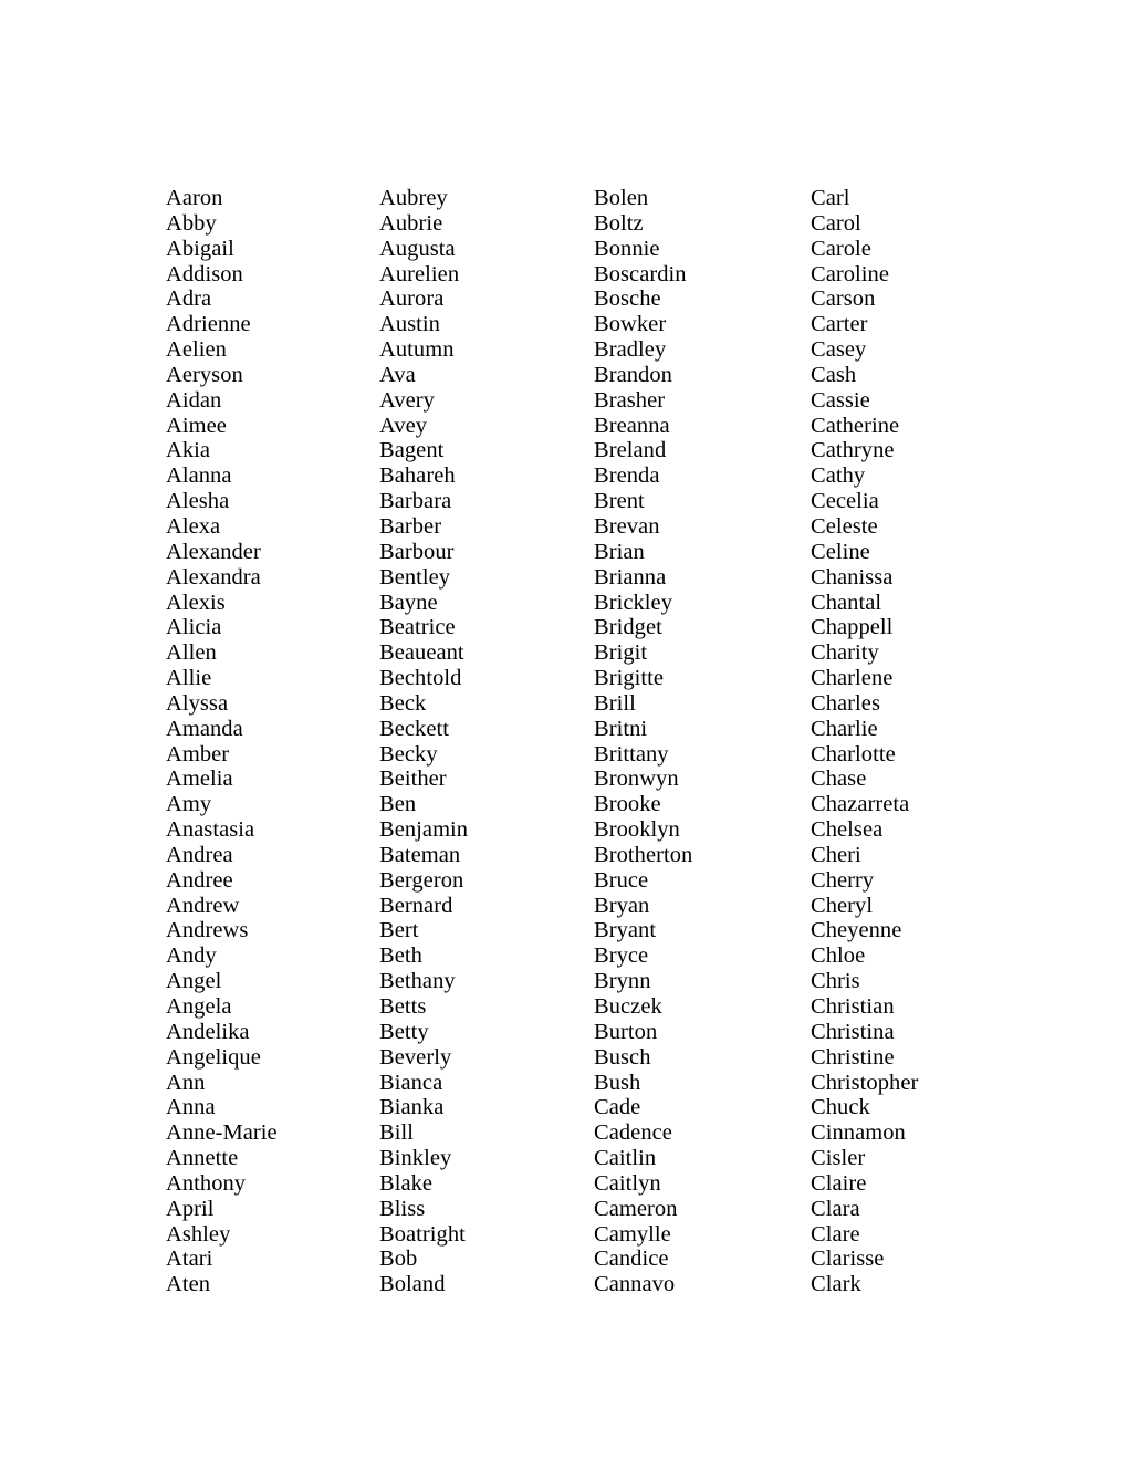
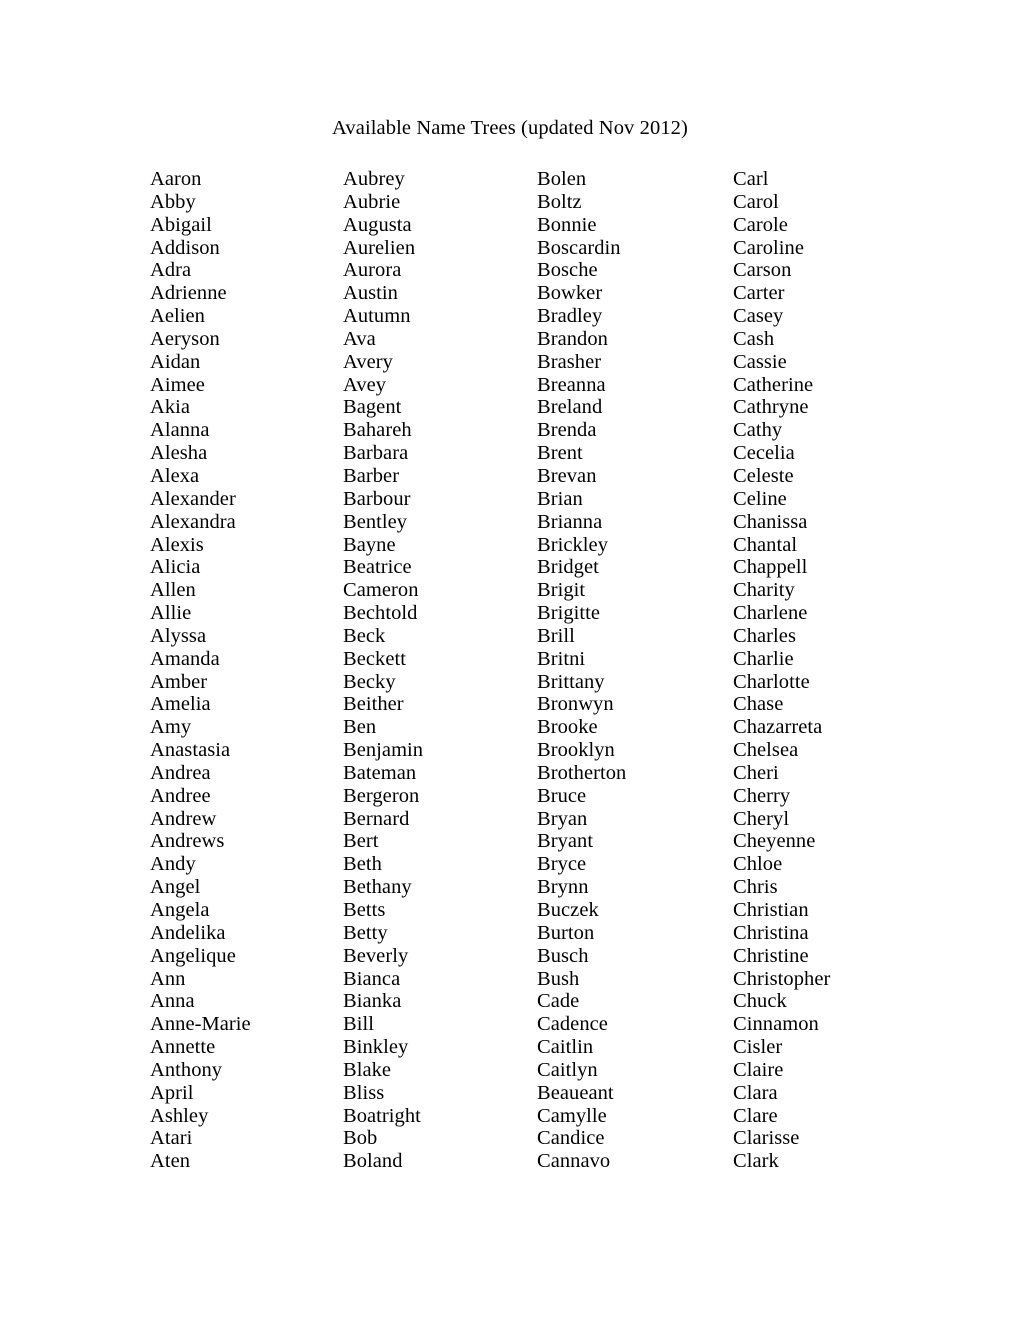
+ Available Name Trees (updated Nov 2012)
  Aaron
  Abby
  Abigail
  Addison
  Adra
  Adrienne
  Aelien
  Aeryson
  Aidan
  Aimee
  Akia
  Alanna
  Alesha
  Alexa
  Alexander
  Alexandra
  Alexis
  Alicia
  Allen
  Allie
  Alyssa
  Amanda
  Amber
  Amelia
  Amy
  Anastasia
  Andrea
  Andree
  Andrew
  Andrews
  Andy
  Angel
  Angela
  Andelika
  Angelique
  Ann
  Anna
  Anne-Marie
  Annette
  Anthony
  April
  Ashley
  Atari
  Aten
  Aubrey
  Aubrie
  Augusta
  Aurelien
  Aurora
  Austin
  Autumn
  Ava
  Avery
  Avey
  Bagent
  Bahareh
  Barbara
  Barber
  Barbour
  Bentley
  Bayne
  Beatrice
- Beaueant
+ Cameron
  Bechtold
  Beck
  Beckett
  Becky
  Beither
  Ben
  Benjamin
  Bateman
  Bergeron
  Bernard
  Bert
  Beth
  Bethany
  Betts
  Betty
  Beverly
  Bianca
  Bianka
  Bill
  Binkley
  Blake
  Bliss
  Boatright
  Bob
  Boland
  Bolen
  Boltz
  Bonnie
  Boscardin
  Bosche
  Bowker
  Bradley
  Brandon
  Brasher
  Breanna
  Breland
  Brenda
  Brent
  Brevan
  Brian
  Brianna
  Brickley
  Bridget
  Brigit
  Brigitte
  Brill
  Britni
  Brittany
  Bronwyn
  Brooke
  Brooklyn
  Brotherton
  Bruce
  Bryan
  Bryant
  Bryce
  Brynn
  Buczek
  Burton
  Busch
  Bush
  Cade
  Cadence
  Caitlin
  Caitlyn
- Cameron
+ Beaueant
  Camylle
  Candice
  Cannavo
  Carl
  Carol
  Carole
  Caroline
  Carson
  Carter
  Casey
  Cash
  Cassie
  Catherine
  Cathryne
  Cathy
  Cecelia
  Celeste
  Celine
  Chanissa
  Chantal
  Chappell
  Charity
  Charlene
  Charles
  Charlie
  Charlotte
  Chase
  Chazarreta
  Chelsea
  Cheri
  Cherry
  Cheryl
  Cheyenne
  Chloe
  Chris
  Christian
  Christina
  Christine
  Christopher
  Chuck
  Cinnamon
  Cisler
  Claire
  Clara
  Clare
  Clarisse
  Clark
